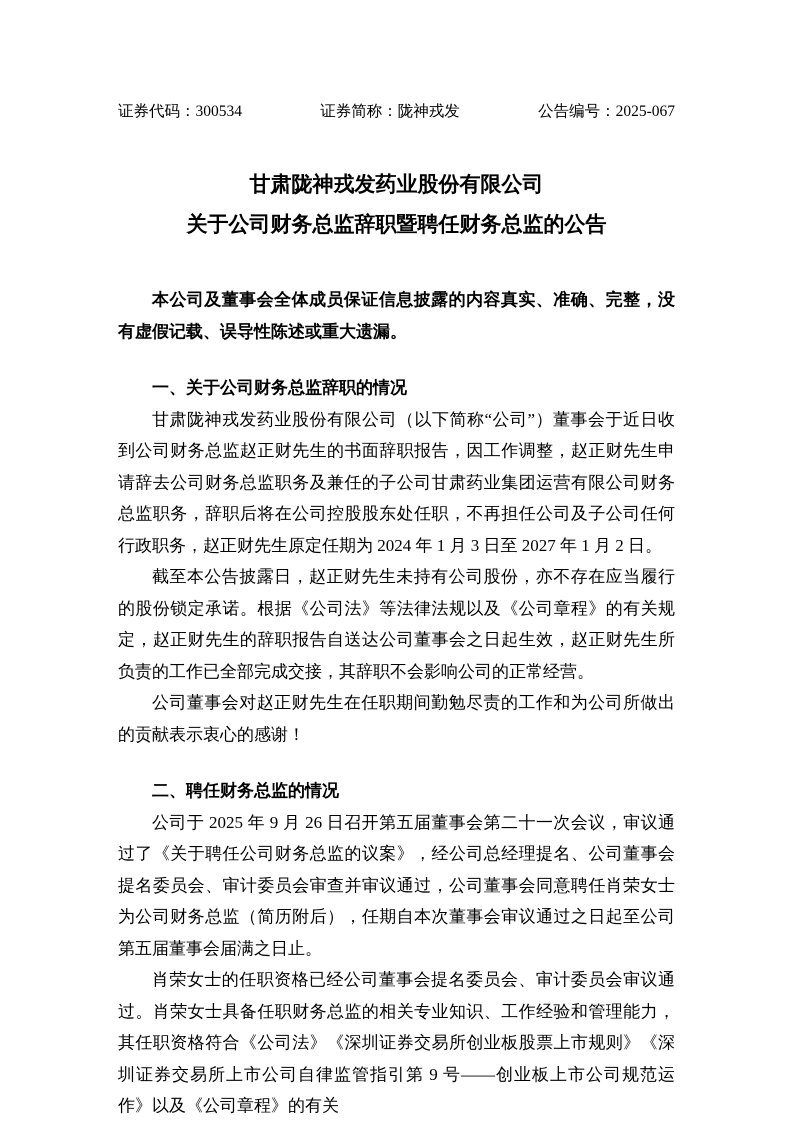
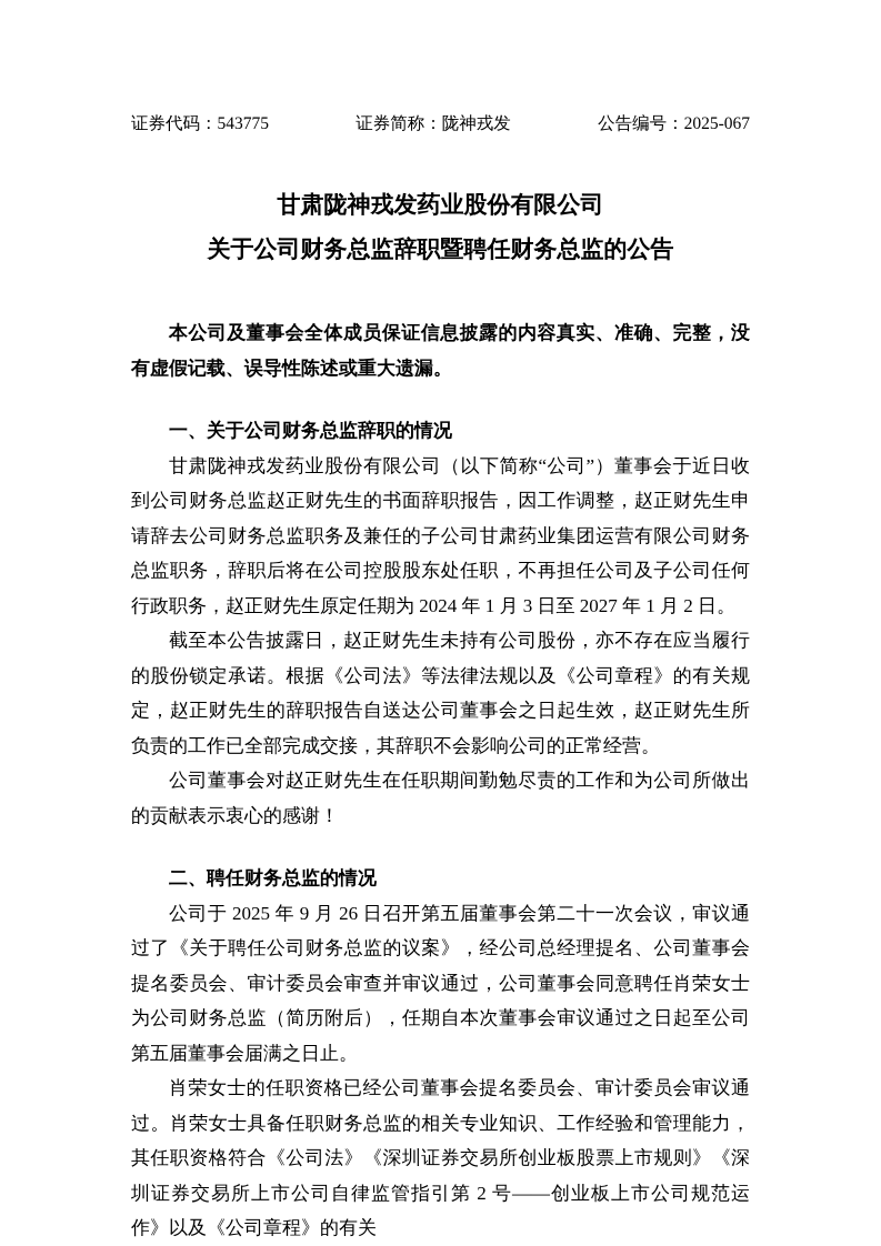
- 证券代码：300534
+ 证券代码：543775
  证券简称：陇神戎发
  公告编号：2025-067
  甘肃陇神戎发药业股份有限公司
  关于公司财务总监辞职暨聘任财务总监的公告
  本公司及董事会全体成员保证信息披露的内容真实、准确、完整，没有虚假记载、误导性陈述或重大遗漏。
  一、关于公司财务总监辞职的情况
  甘肃陇神戎发药业股份有限公司（以下简称“公司”）董事会于近日收到公司财务总监赵正财先生的书面辞职报告，因工作调整，赵正财先生申请辞去公司财务总监职务及兼任的子公司甘肃药业集团运营有限公司财务总监职务，辞职后将在公司控股股东处任职，不再担任公司及子公司任何行政职务，赵正财先生原定任期为 2024 年 1 月 3 日至 2027 年 1 月 2 日。
  截至本公告披露日，赵正财先生未持有公司股份，亦不存在应当履行的股份锁定承诺。根据《公司法》等法律法规以及《公司章程》的有关规定，赵正财先生的辞职报告自送达公司董事会之日起生效，赵正财先生所负责的工作已全部完成交接，其辞职不会影响公司的正常经营。
  公司董事会对赵正财先生在任职期间勤勉尽责的工作和为公司所做出的贡献表示衷心的感谢！
  二、聘任财务总监的情况
  公司于 2025 年 9 月 26 日召开第五届董事会第二十一次会议，审议通过了《关于聘任公司财务总监的议案》，经公司总经理提名、公司董事会提名委员会、审计委员会审查并审议通过，公司董事会同意聘任肖荣女士为公司财务总监（简历附后），任期自本次董事会审议通过之日起至公司第五届董事会届满之日止。
- 肖荣女士的任职资格已经公司董事会提名委员会、审计委员会审议通过。肖荣女士具备任职财务总监的相关专业知识、工作经验和管理能力，其任职资格符合《公司法》《深圳证券交易所创业板股票上市规则》《深圳证券交易所上市公司自律监管指引第 9 号——创业板上市公司规范运作》以及《公司章程》的有关
+ 肖荣女士的任职资格已经公司董事会提名委员会、审计委员会审议通过。肖荣女士具备任职财务总监的相关专业知识、工作经验和管理能力，其任职资格符合《公司法》《深圳证券交易所创业板股票上市规则》《深圳证券交易所上市公司自律监管指引第 2 号——创业板上市公司规范运作》以及《公司章程》的有关
